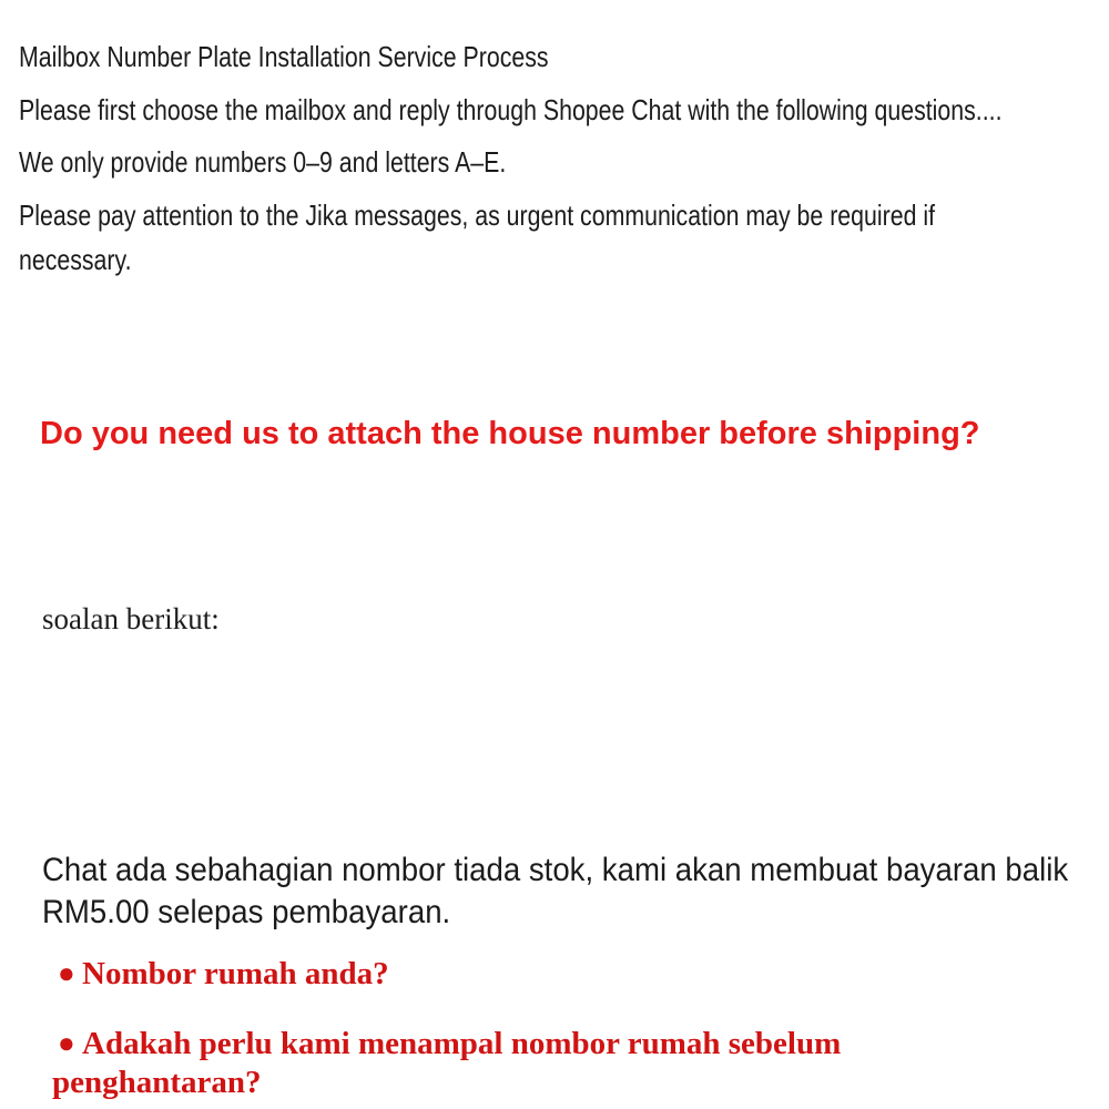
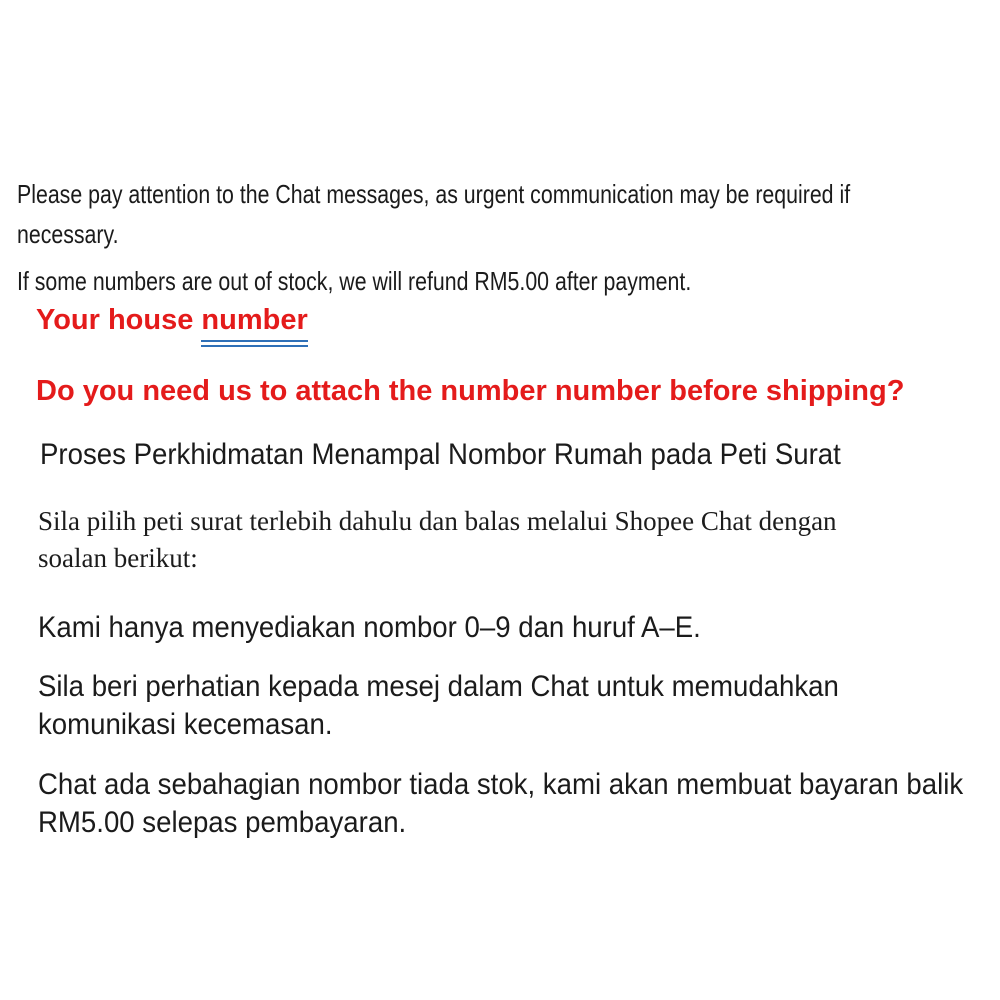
- Mailbox Number Plate Installation Service Process
- Please first choose the mailbox and reply through Shopee Chat with the following questions....
- We only provide numbers 0–9 and letters A–E.
- Please pay attention to the Jika messages, as urgent communication may be required if
+ Please pay attention to the Chat messages, as urgent communication may be required if
  necessary.
+ If some numbers are out of stock, we will refund RM5.00 after payment.
+ Your house number
- Do you need us to attach the house number before shipping?
+ Do you need us to attach the number number before shipping?
+ Proses Perkhidmatan Menampal Nombor Rumah pada Peti Surat
+ Sila pilih peti surat terlebih dahulu dan balas melalui Shopee Chat dengan
  soalan berikut:
+ Kami hanya menyediakan nombor 0–9 dan huruf A–E.
+ Sila beri perhatian kepada mesej dalam Chat untuk memudahkan
+ komunikasi kecemasan.
  Chat ada sebahagian nombor tiada stok, kami akan membuat bayaran balik
  RM5.00 selepas pembayaran.
- ● Nombor rumah anda?
- ● Adakah perlu kami menampal nombor rumah sebelum
- penghantaran?
